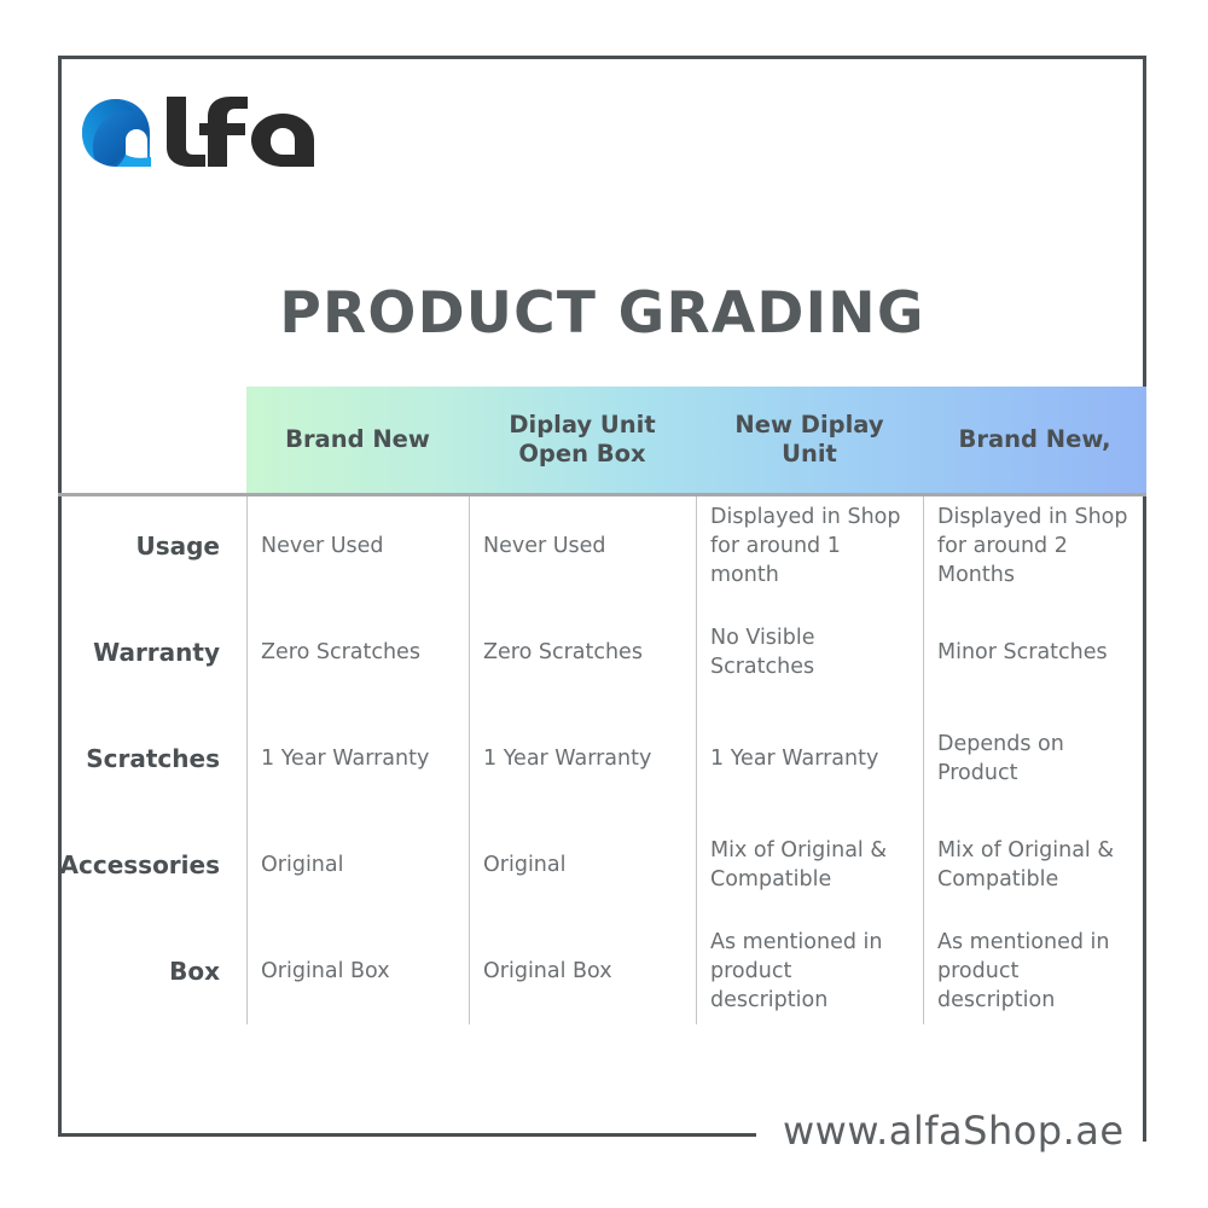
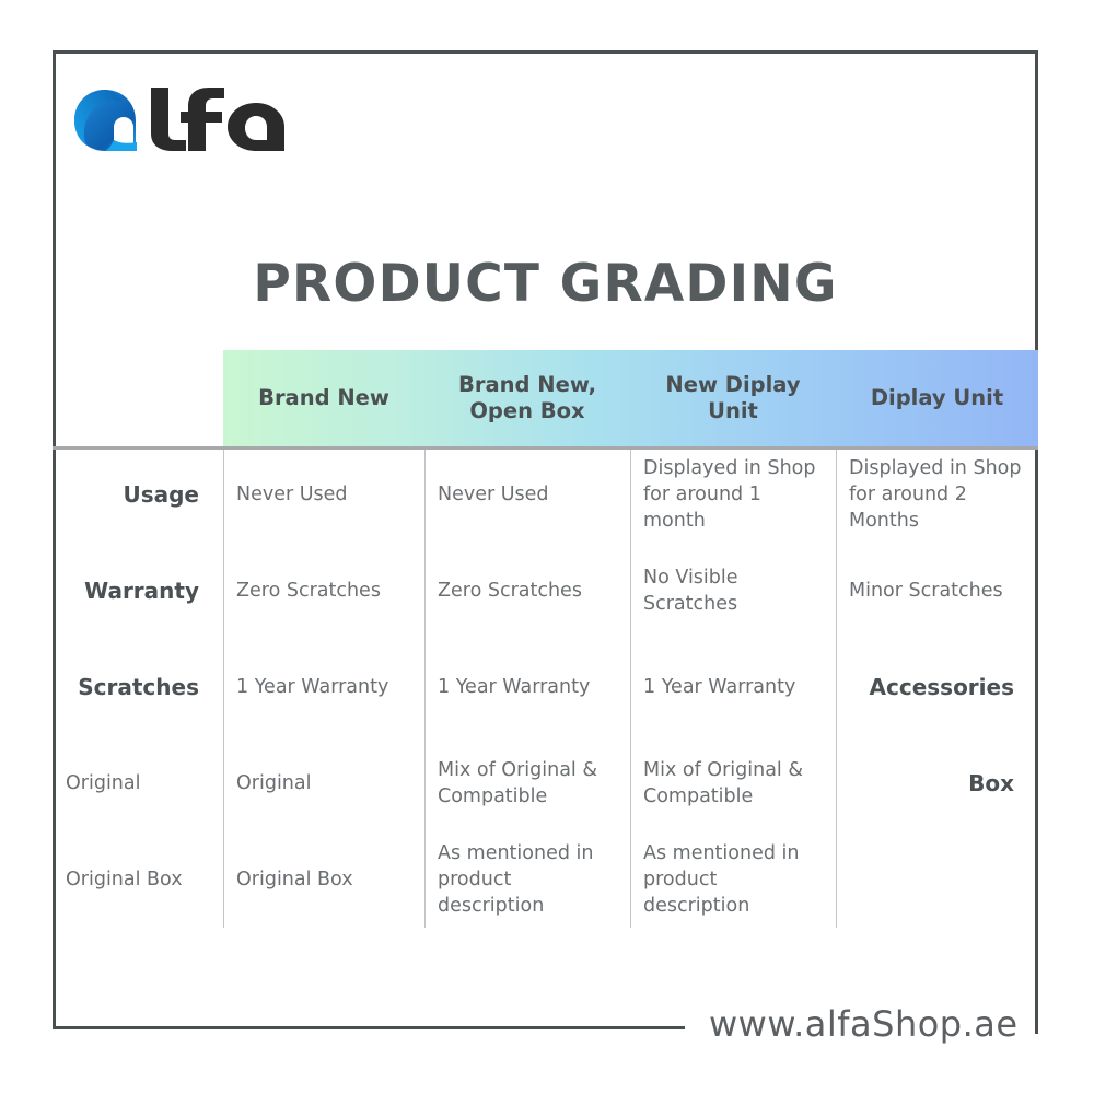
  PRODUCT GRADING
  Brand New
- Diplay Unit Open Box
+ Brand New, Open Box
  New Diplay Unit
- Brand New,
+ Diplay Unit
  Usage
  Never Used
  Never Used
  Displayed in Shop
  for around 1 month
  Displayed in Shop
  for around 2 Months
  Warranty
  Zero Scratches
  Zero Scratches
  No Visible Scratches
  Minor Scratches
  Scratches
  1 Year Warranty
  1 Year Warranty
  1 Year Warranty
- Depends on Product
  Accessories
  Original
  Original
  Mix of Original &
  Compatible
  Mix of Original &
  Compatible
  Box
  Original Box
  Original Box
  As mentioned in
  product description
  As mentioned in
  product description
  www.alfaShop.ae
